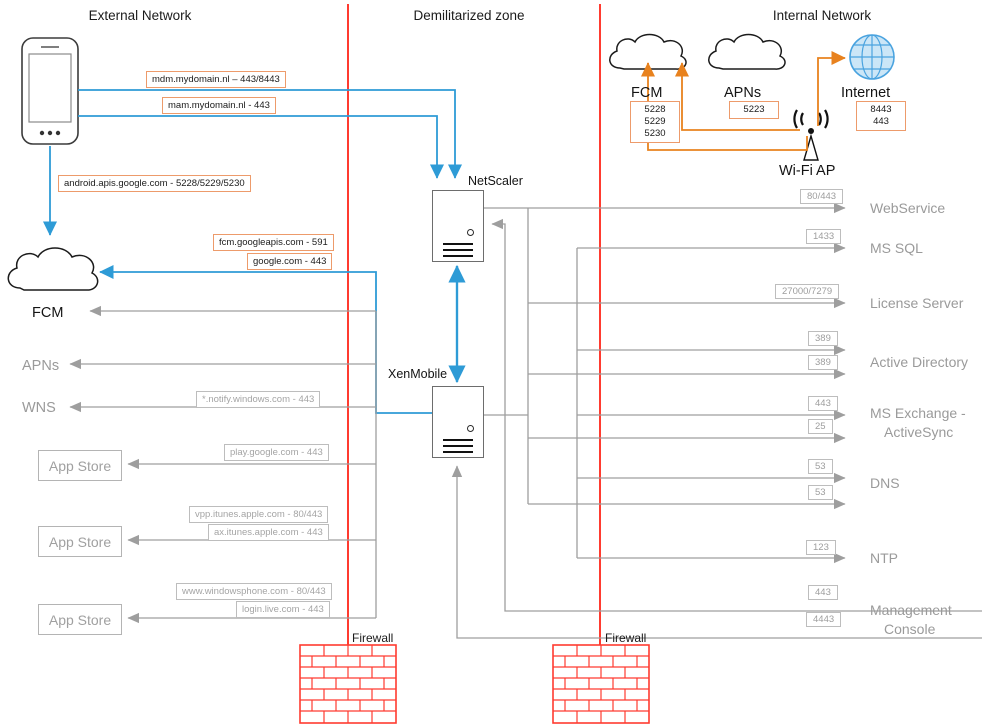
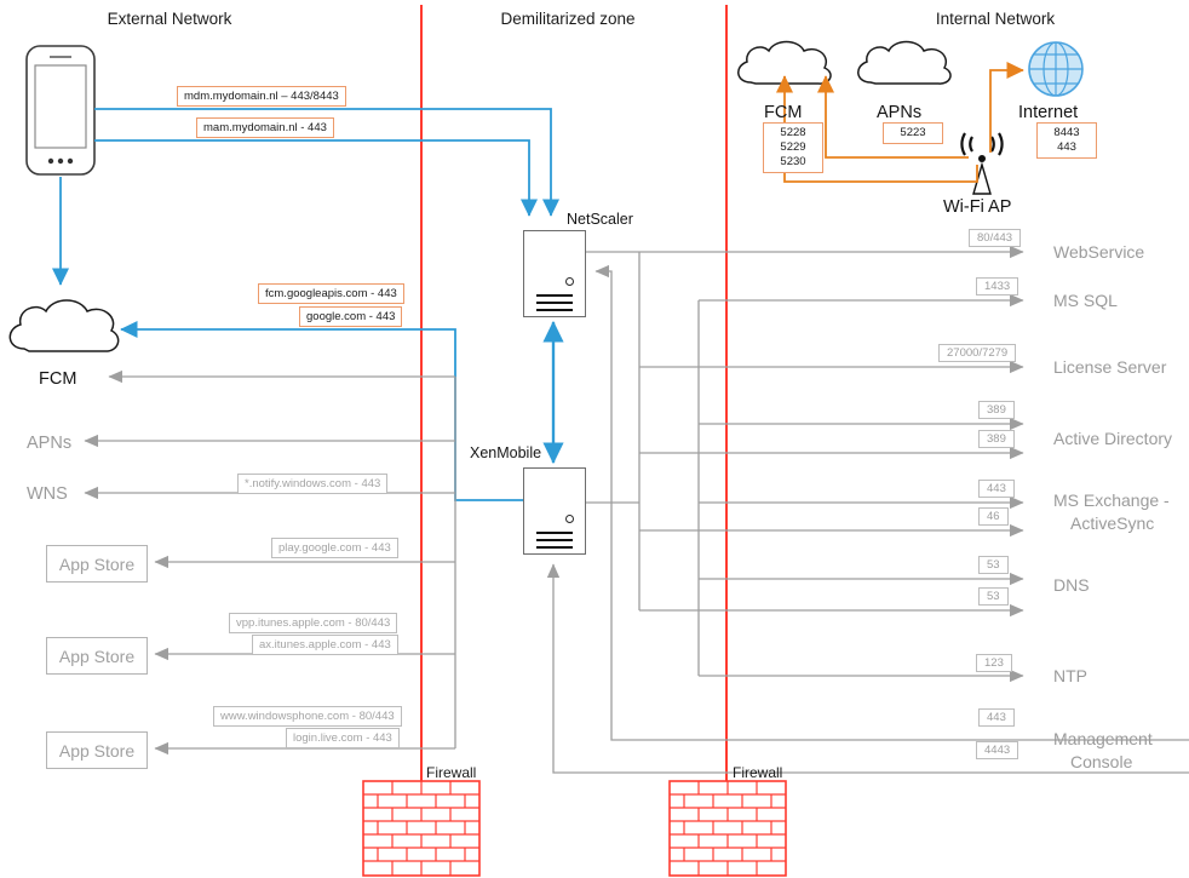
  External Network
  Demilitarized zone
  Internal Network
  mdm.mydomain.nl – 443/8443
  mam.mydomain.nl - 443
- android.apis.google.com - 5228/5229/5230
- fcm.googleapis.com - 591
+ fcm.googleapis.com - 443
  google.com - 443
  *.notify.windows.com - 443
  play.google.com - 443
  vpp.itunes.apple.com - 80/443
  ax.itunes.apple.com - 443
  www.windowsphone.com - 80/443
  login.live.com - 443
  FCM
  APNs
  WNS
  App Store
  App Store
  App Store
  NetScaler
  XenMobile
  FCM
  APNs
  Internet
  Wi-Fi AP
  5228
  5229
  5230
  5223
  8443
  443
  80/443
  WebService
  1433
  MS SQL
  27000/7279
  License Server
  389
  389
  Active Directory
  443
- 25
+ 46
  MS Exchange -
  ActiveSync
  53
  53
  DNS
  123
  NTP
  443
  4443
  Management
  Console
  Firewall
  Firewall
